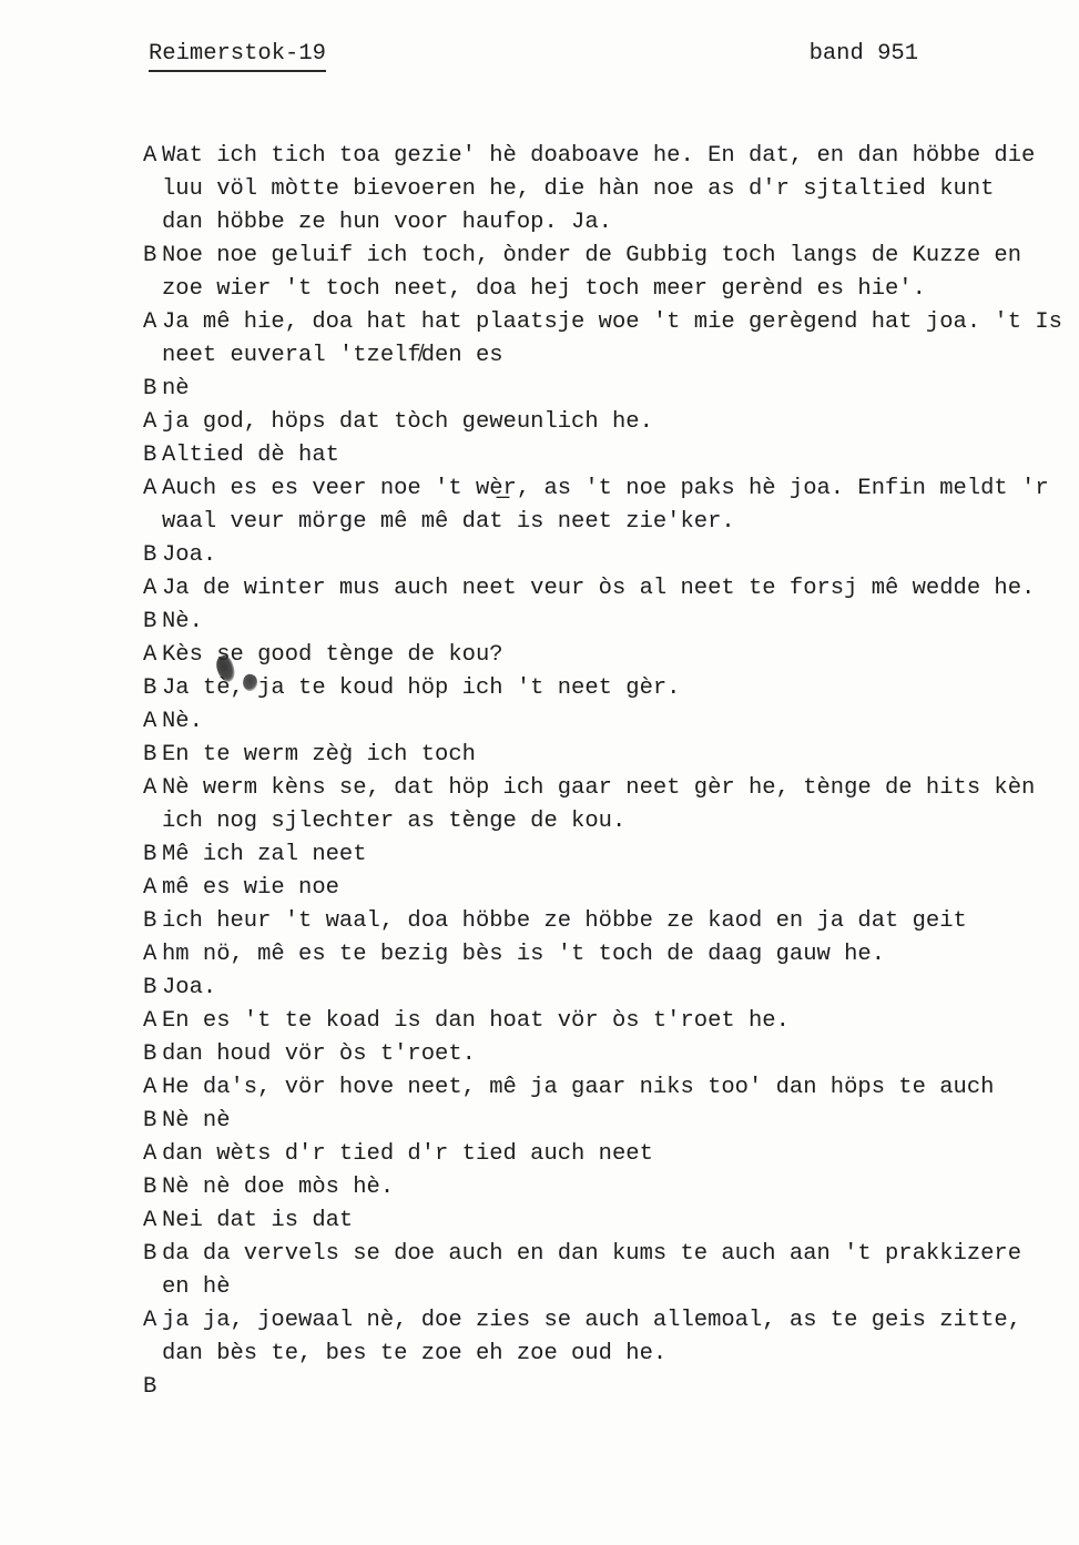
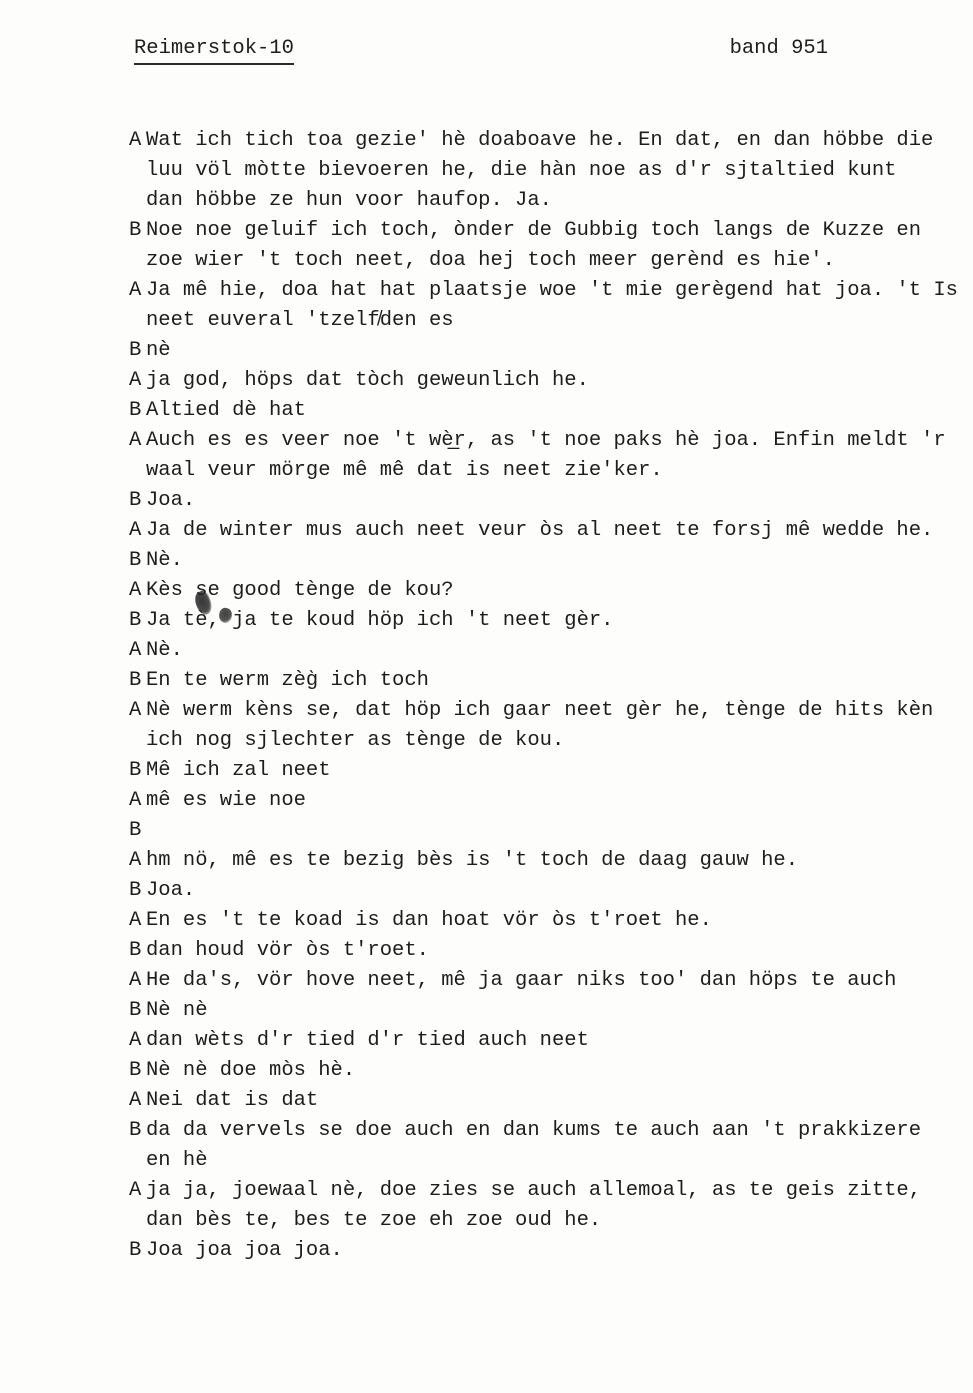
- Reimerstok-19
+ Reimerstok-10
  band 951
  A
  Wat ich tich toa gezie' hè doaboave he. En dat, en dan höbbe die
  luu völ mòtte bievoeren he, die hàn noe as d'r sjtaltied kunt
  dan höbbe ze hun voor haufop. Ja.
  B
  Noe noe geluif ich toch, ònder de Gubbig toch langs de Kuzze en
  zoe wier 't toch neet, doa hej toch meer gerènd es hie'.
  A
  Ja mê hie, doa hat hat plaatsje woe 't mie gerègend hat joa. 't Is
  neet euveral 'tzelf̸den es
  B
  nè
  A
  ja god, höps dat tòch geweunlich he.
  B
  Altied dè hat
  A
  Auch es es veer noe 't wè̲r, as 't noe paks hè joa. Enfin meldt 'r
  waal veur mörge mê mê dat is neet zie'ker.
  B
  Joa.
  A
  Ja de winter mus auch neet veur òs al neet te forsj mê wedde he.
  B
  Nè.
  A
  Kès se good tènge de kou?
  B
  Ja tè, ja te koud höp ich 't neet gèr.
  A
  Nè.
  B
  En te werm zèg̀ ich toch
  A
  Nè werm kèns se, dat höp ich gaar neet gèr he, tènge de hits kèn
  ich nog sjlechter as tènge de kou.
  B
  Mê ich zal neet
  A
  mê es wie noe
  B
- ich heur 't waal, doa höbbe ze höbbe ze kaod en ja dat geit
  A
  hm nö, mê es te bezig bès is 't toch de daag gauw he.
  B
  Joa.
  A
  En es 't te koad is dan hoat vör òs t'roet he.
  B
  dan houd vör òs t'roet.
  A
  He da's, vör hove neet, mê ja gaar niks too' dan höps te auch
  B
  Nè nè
  A
  dan wèts d'r tied d'r tied auch neet
  B
  Nè nè doe mòs hè.
  A
  Nei dat is dat
  B
  da da vervels se doe auch en dan kums te auch aan 't prakkizere
  en hè
  A
  ja ja, joewaal nè, doe zies se auch allemoal, as te geis zitte,
  dan bès te, bes te zoe eh zoe oud he.
  B
+ Joa joa joa joa.
